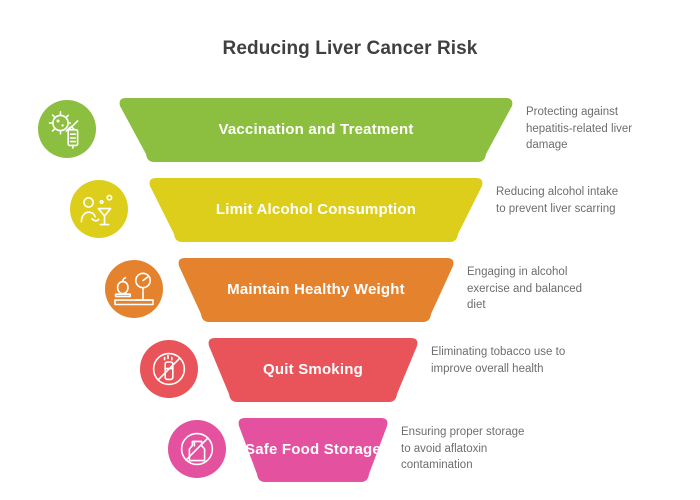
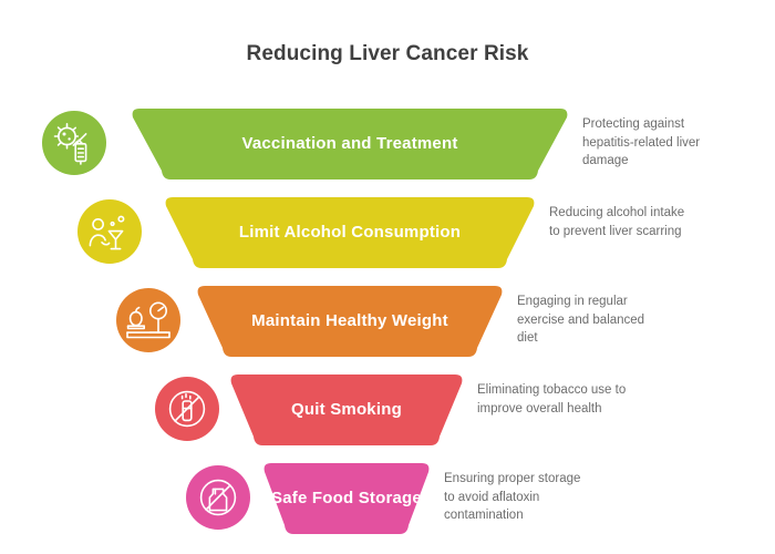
  Reducing Liver Cancer Risk
  Vaccination and Treatment
  Protecting against hepatitis-related liver damage
  Limit Alcohol Consumption
  Reducing alcohol intake to prevent liver scarring
  Maintain Healthy Weight
- Engaging in alcohol exercise and balanced diet
+ Engaging in regular exercise and balanced diet
  Quit Smoking
  Eliminating tobacco use to improve overall health
  Safe Food Storage
  Ensuring proper storage to avoid aflatoxin contamination
